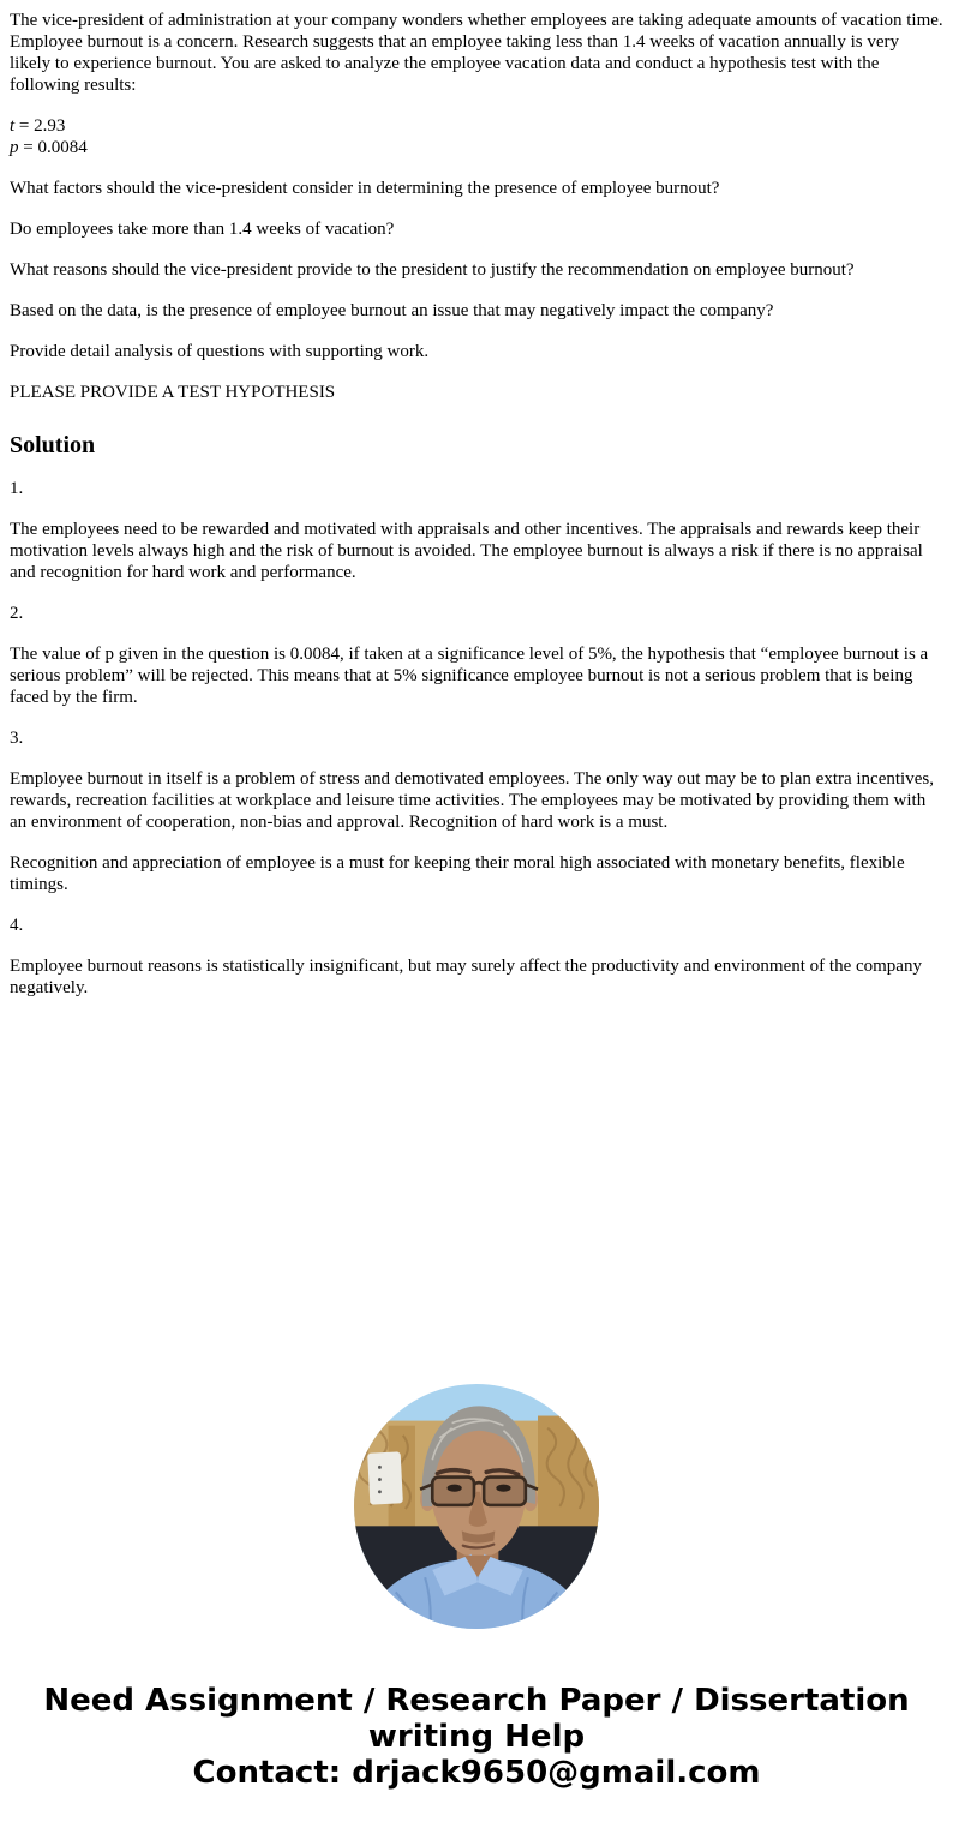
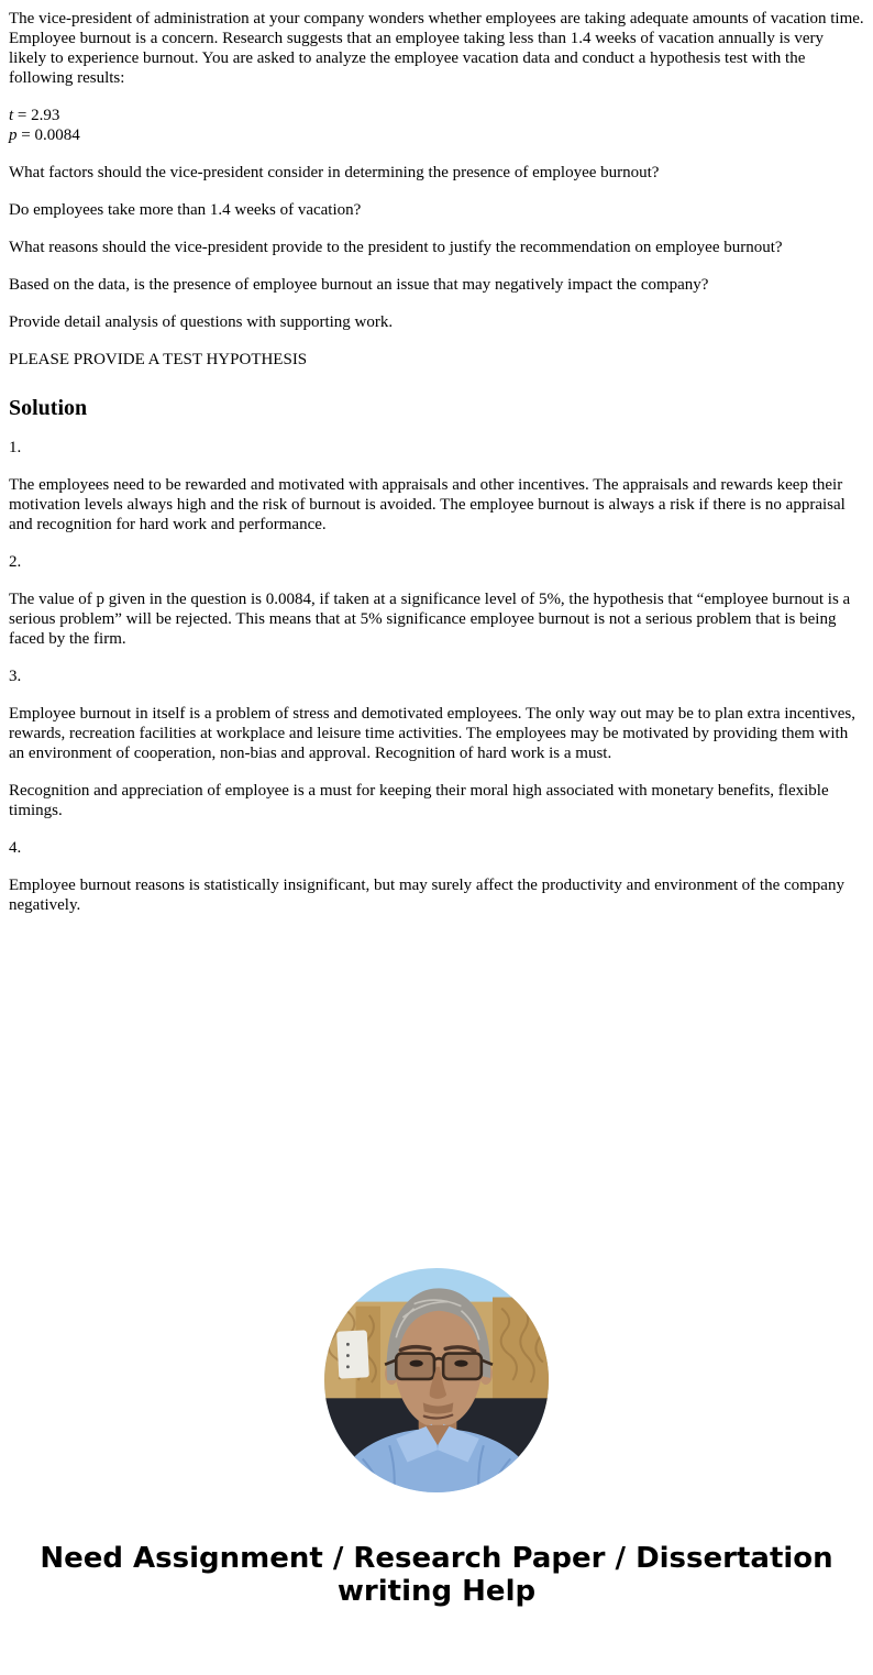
  The vice-president of administration at your company wonders whether employees are taking adequate amounts of vacation time. Employee burnout is a concern. Research suggests that an employee taking less than 1.4 weeks of vacation annually is very likely to experience burnout. You are asked to analyze the employee vacation data and conduct a hypothesis test with the following results:
  t = 2.93
  p = 0.0084
  What factors should the vice-president consider in determining the presence of employee burnout?
  Do employees take more than 1.4 weeks of vacation?
  What reasons should the vice-president provide to the president to justify the recommendation on employee burnout?
  Based on the data, is the presence of employee burnout an issue that may negatively impact the company?
  Provide detail analysis of questions with supporting work.
  PLEASE PROVIDE A TEST HYPOTHESIS
  Solution
  1.
  The employees need to be rewarded and motivated with appraisals and other incentives. The appraisals and rewards keep their motivation levels always high and the risk of burnout is avoided. The employee burnout is always a risk if there is no appraisal and recognition for hard work and performance.
  2.
  The value of p given in the question is 0.0084, if taken at a significance level of 5%, the hypothesis that “employee burnout is a serious problem” will be rejected. This means that at 5% significance employee burnout is not a serious problem that is being faced by the firm.
  3.
  Employee burnout in itself is a problem of stress and demotivated employees. The only way out may be to plan extra incentives, rewards, recreation facilities at workplace and leisure time activities. The employees may be motivated by providing them with an environment of cooperation, non-bias and approval. Recognition of hard work is a must.
  Recognition and appreciation of employee is a must for keeping their moral high associated with monetary benefits, flexible timings.
  4.
  Employee burnout reasons is statistically insignificant, but may surely affect the productivity and environment of the company negatively.
  Need Assignment / Research Paper / Dissertation
  writing Help
- Contact: drjack9650@gmail.com
